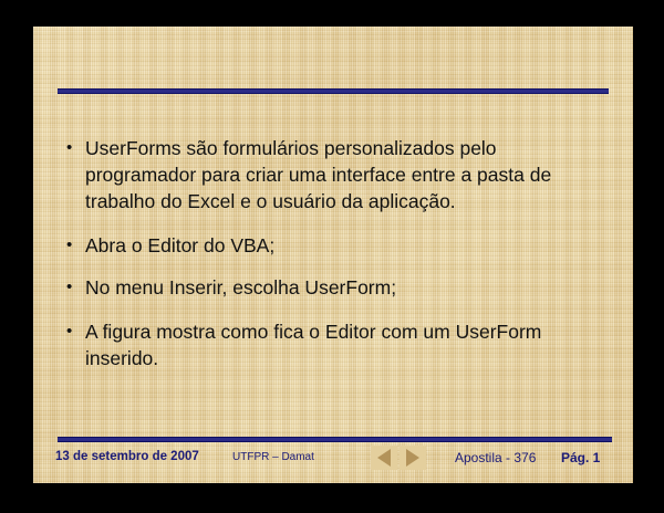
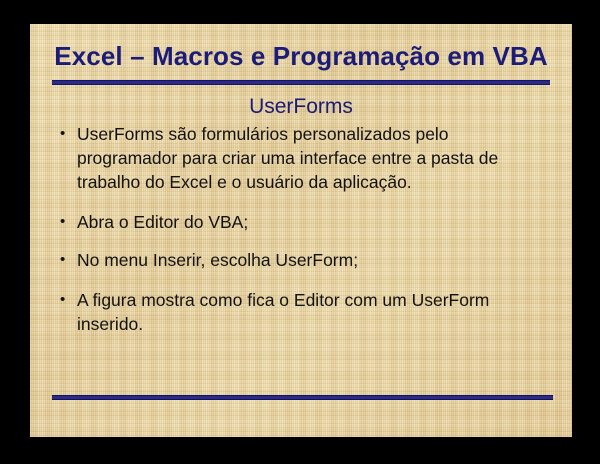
+ Excel – Macros e Programação em VBA
+ UserForms
  •
  UserForms são formulários personalizados pelo programador para criar uma interface entre a pasta de trabalho do Excel e o usuário da aplicação.
  •
  Abra o Editor do VBA;
  •
  No menu Inserir, escolha UserForm;
  •
  A figura mostra como fica o Editor com um UserForm inserido.
- 13 de setembro de 2007
- UTFPR – Damat
- Apostila - 376
- Pág. 1
